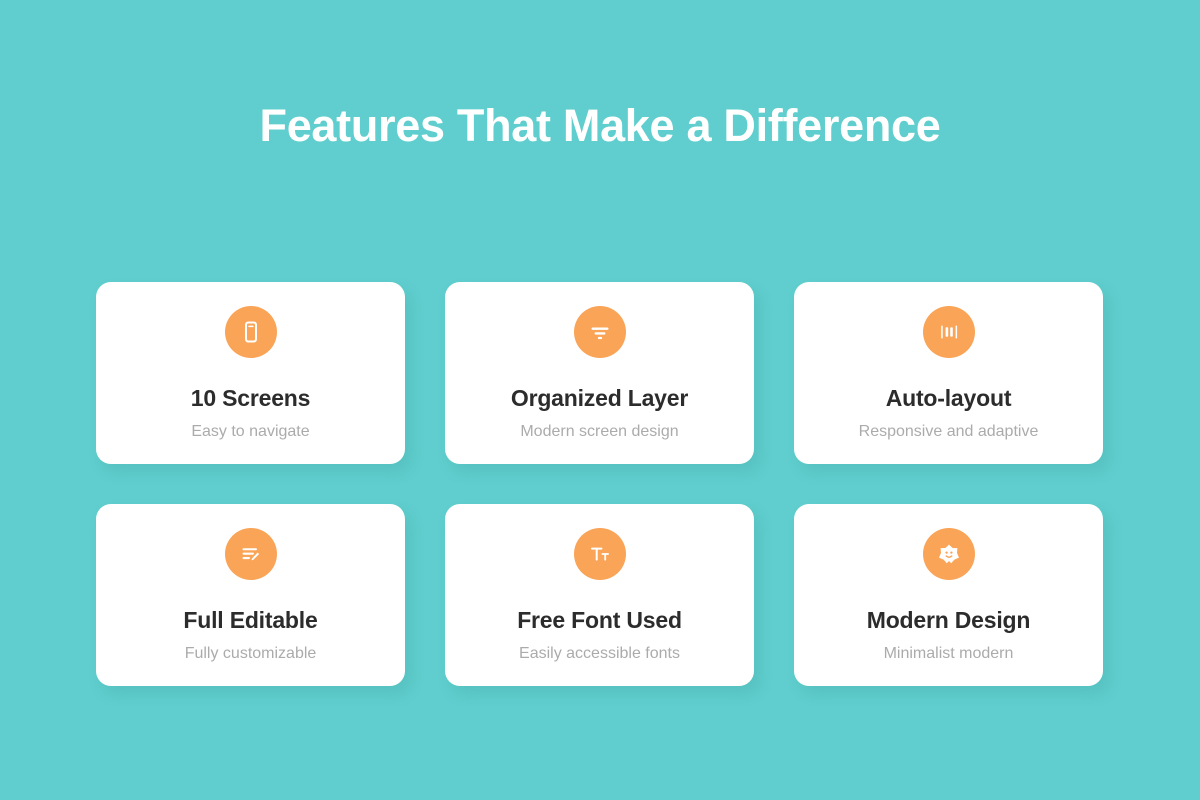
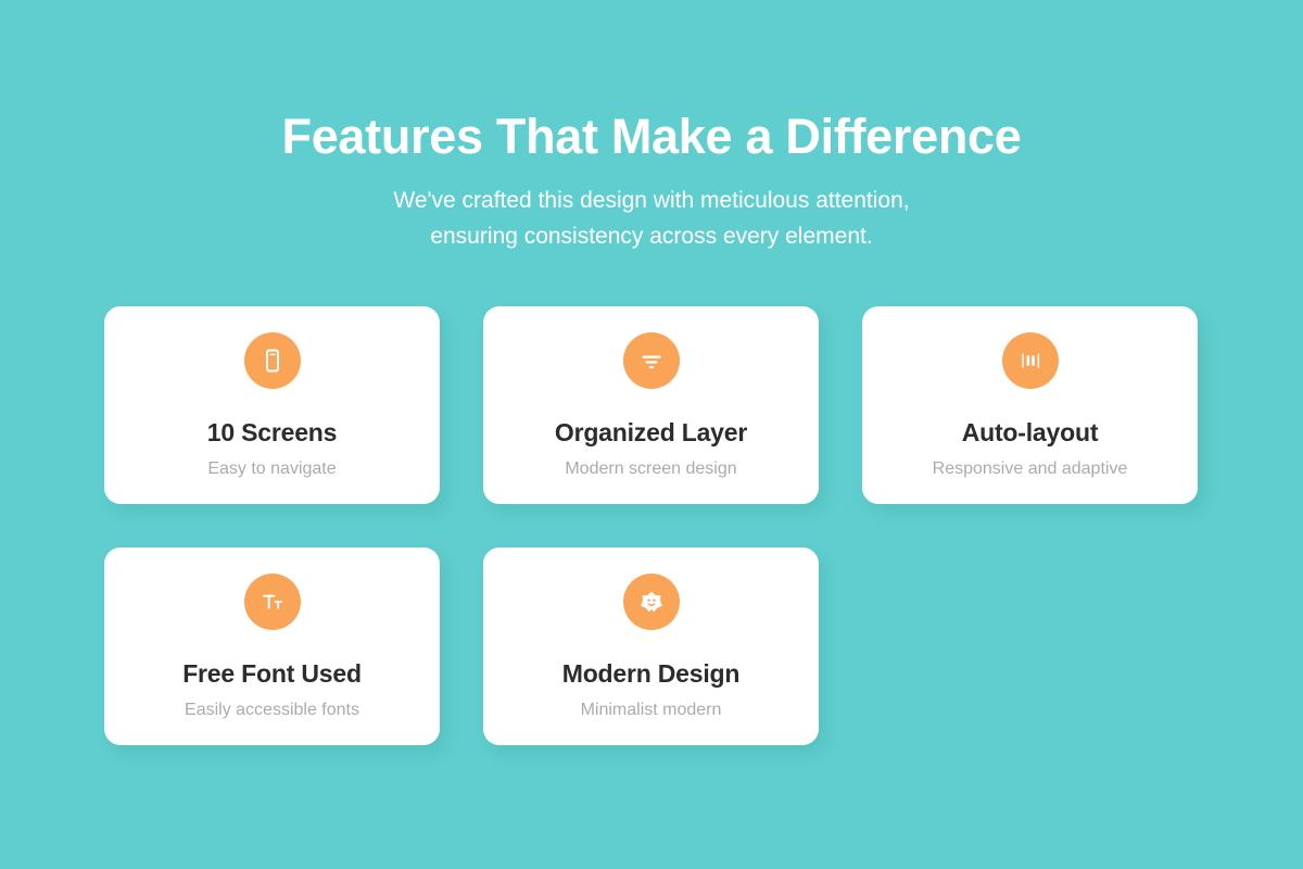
  Features That Make a Difference
+ We've crafted this design with meticulous attention,
+ ensuring consistency across every element.
  10 Screens
  Easy to navigate
  Organized Layer
  Modern screen design
  Auto-layout
  Responsive and adaptive
- Full Editable
- Fully customizable
  Free Font Used
  Easily accessible fonts
  Modern Design
  Minimalist modern
